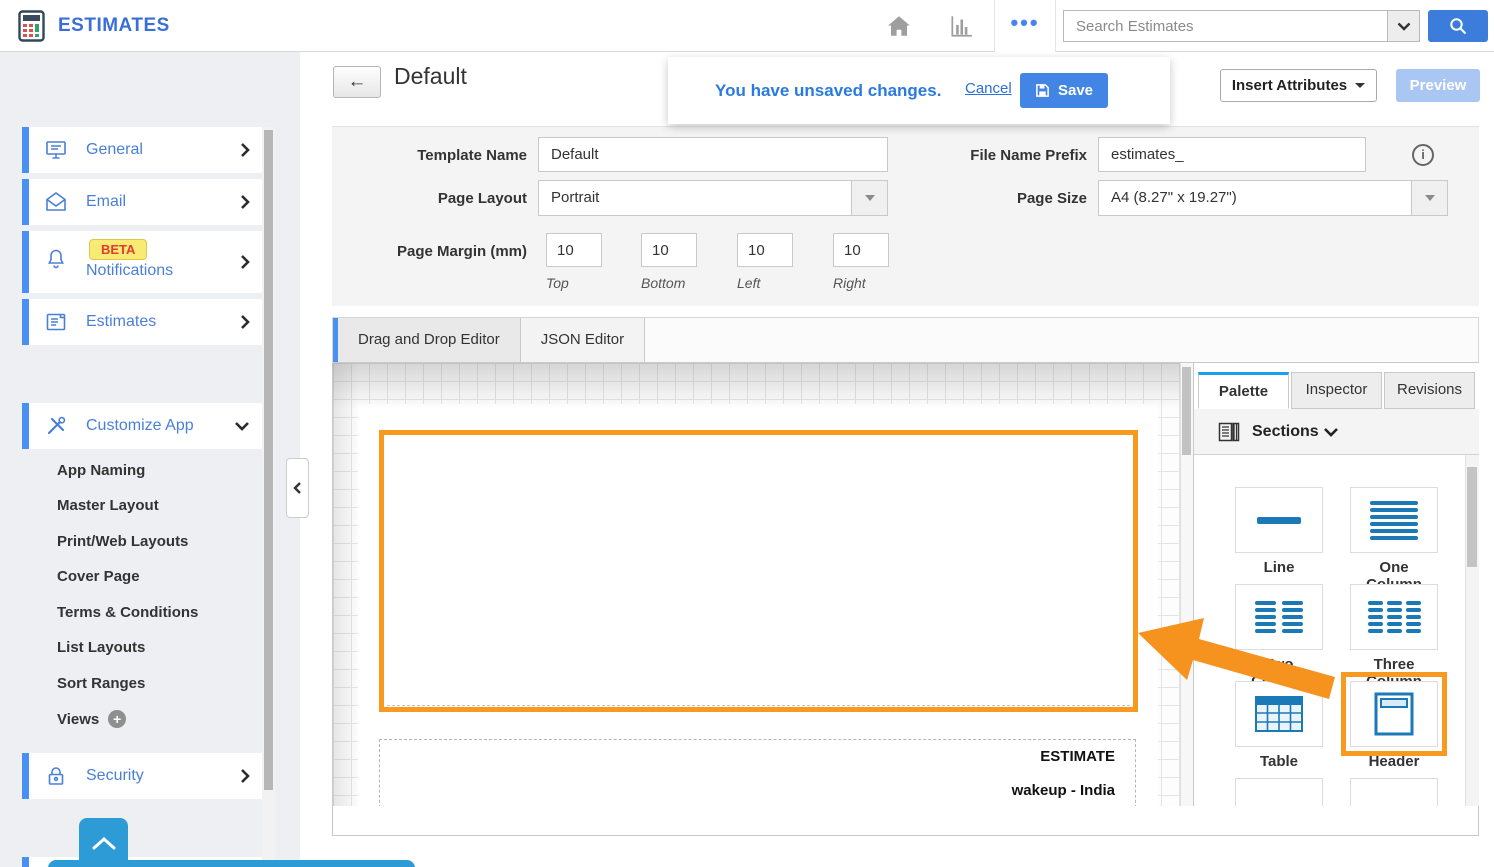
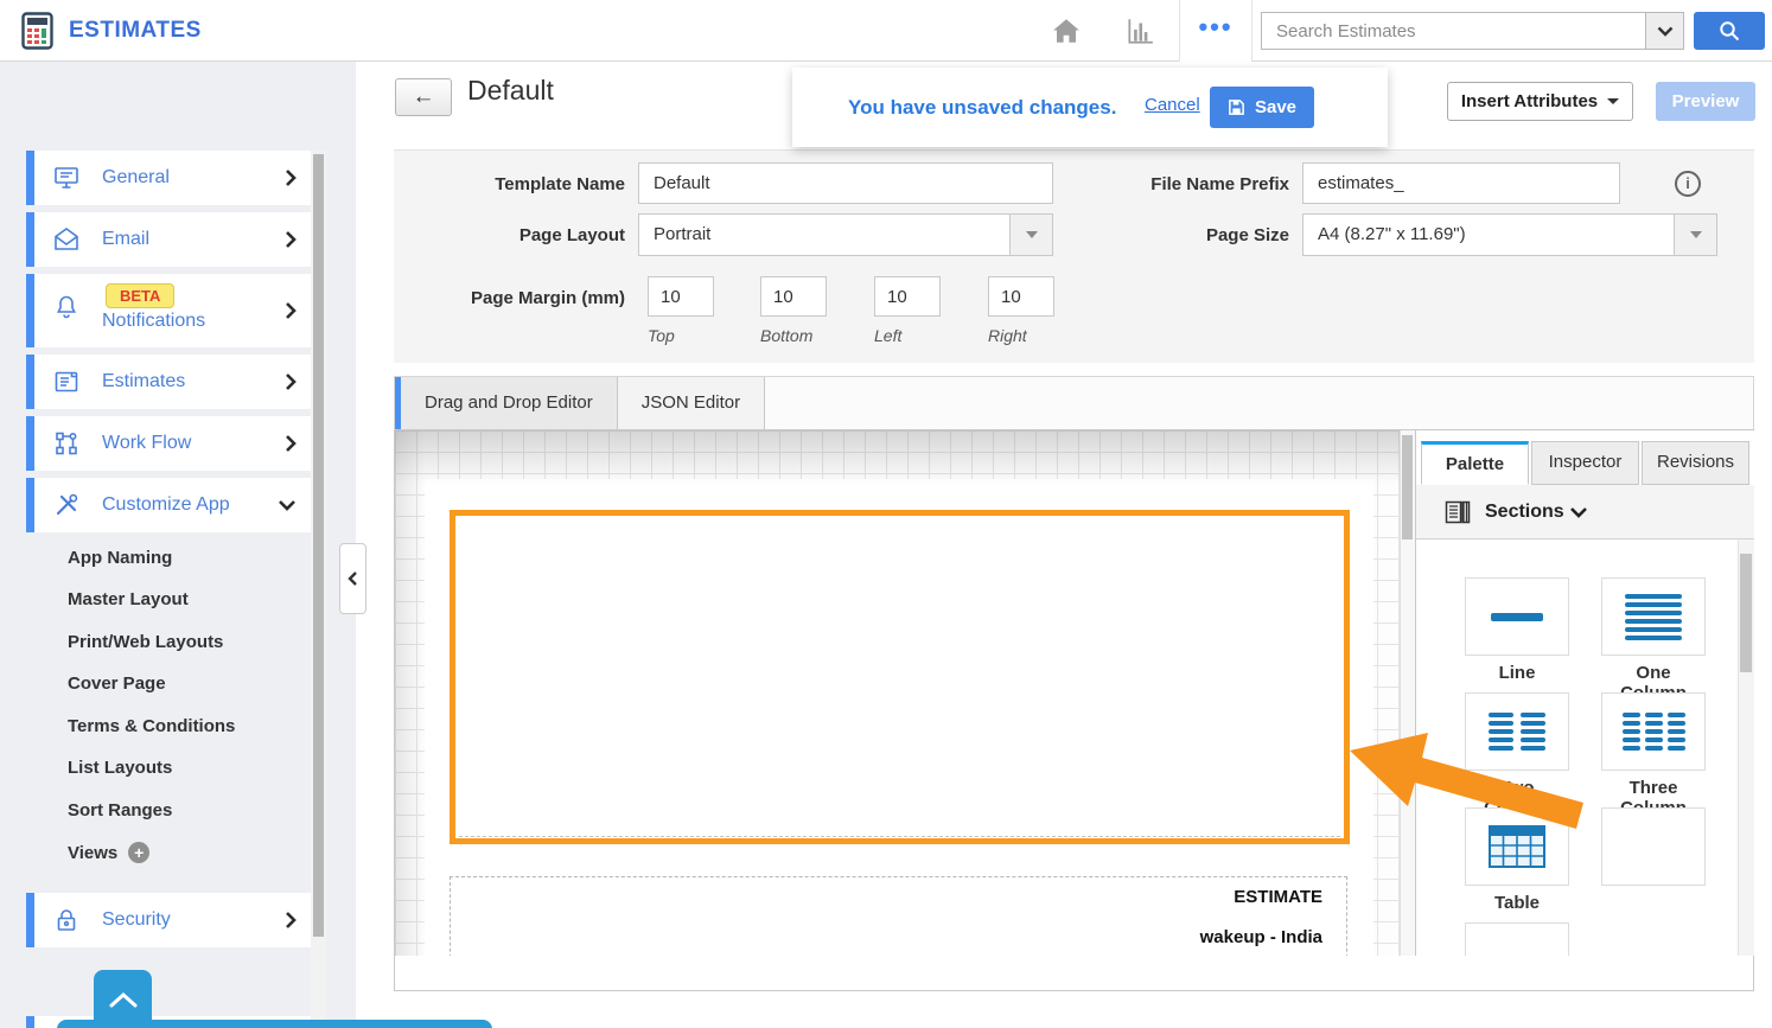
  ESTIMATES
  •••
  Search Estimates
  General
  Email
  BETA
  Notifications
  Estimates
+ Work Flow
  Customize App
  App Naming
  Master Layout
  Print/Web Layouts
  Cover Page
  Terms & Conditions
  List Layouts
  Sort Ranges
  Views
  +
  Security
  ←
  Default
  You have unsaved changes.
  Cancel
  Save
  Insert Attributes
  Preview
  Template Name
  Default
  Page Layout
  Portrait
  Page Margin (mm)
  10
  10
  10
  10
  Top
  Bottom
  Left
  Right
  File Name Prefix
  estimates_
  Page Size
- A4 (8.27" x 19.27")
+ A4 (8.27" x 11.69")
  i
  Drag and Drop Editor
  JSON Editor
  ESTIMATE
  wakeup - India
  Palette
  Inspector
  Revisions
  Sections
  Line
  Table
- Header
